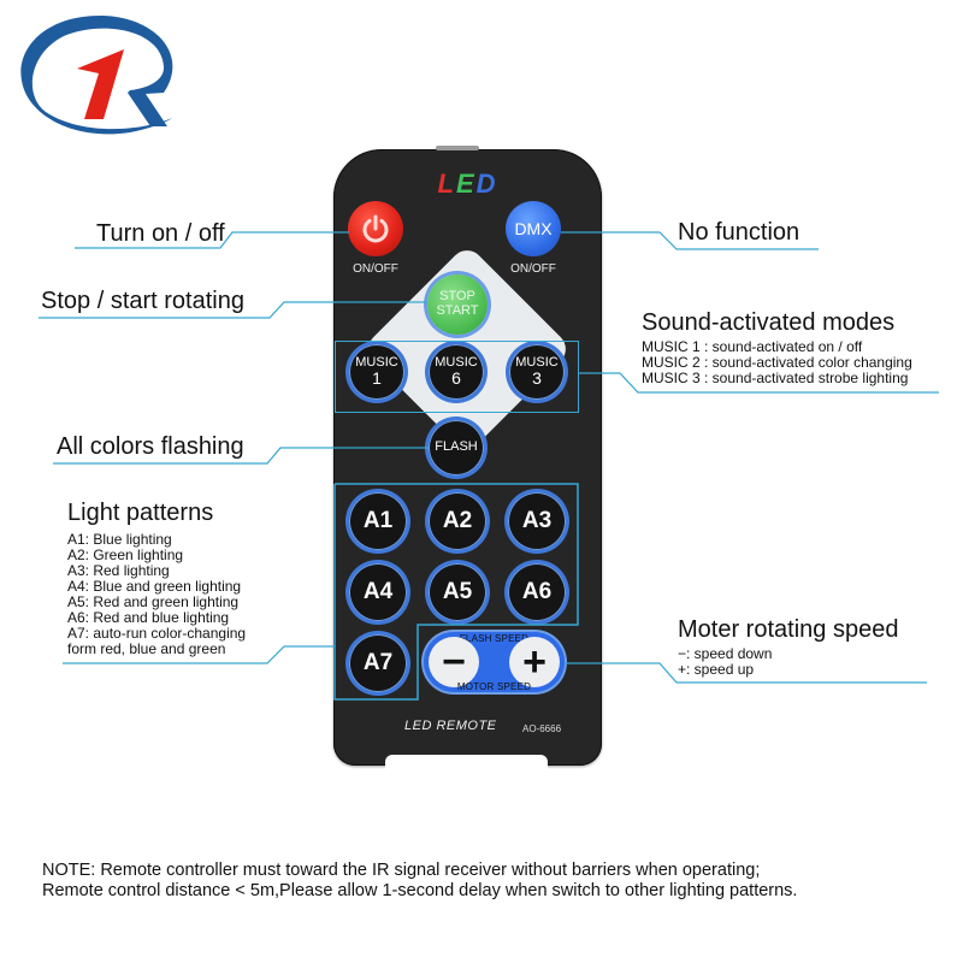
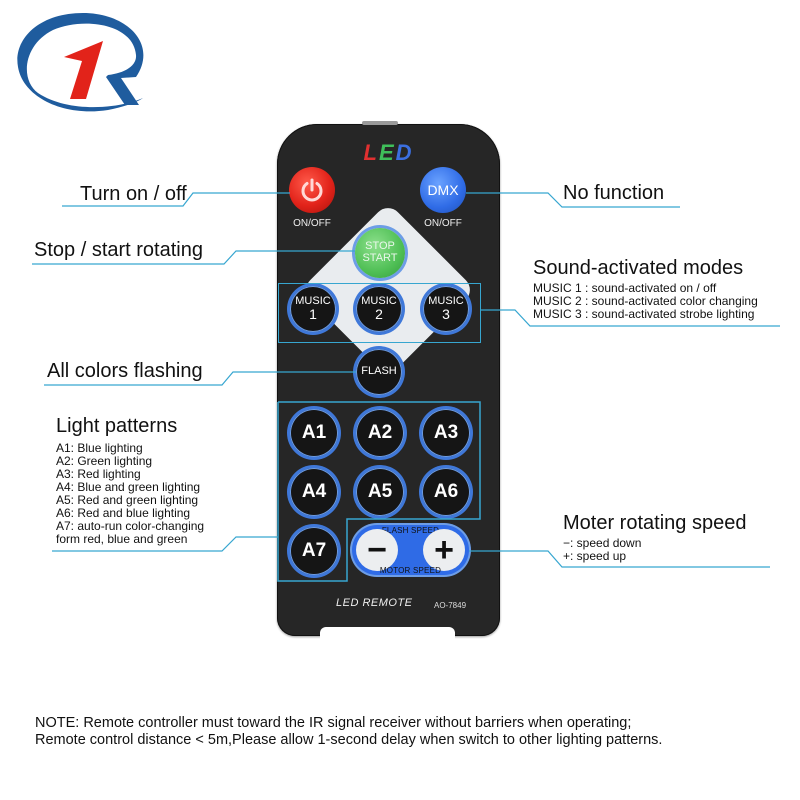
  LED
  ON/OFF
  DMX
  ON/OFF
  STOP
  START
  MUSIC
  1
  MUSIC
- 6
+ 2
  MUSIC
  3
  FLASH
  A1
  A2
  A3
  A4
  A5
  A6
  A7
  LASH SPEE
  −
  +
  MOTOR SPEED
  LED REMOTE
- AO-6666
+ AO-7849
  Turn on / off
  Stop / start rotating
  All colors flashing
  Light patterns
  A1: Blue lighting
  A2: Green lighting
  A3: Red lighting
  A4: Blue and green lighting
  A5: Red and green lighting
  A6: Red and blue lighting
  A7: auto-run color-changing
  form red, blue and green
  No function
  Sound-activated modes
  MUSIC 1 : sound-activated on / off
  MUSIC 2 : sound-activated color changing
  MUSIC 3 : sound-activated strobe lighting
  Moter rotating speed
  −: speed down
  +: speed up
  NOTE: Remote controller must toward the IR signal receiver without barriers when operating;
  Remote control distance < 5m,Please allow 1-second delay when switch to other lighting patterns.
